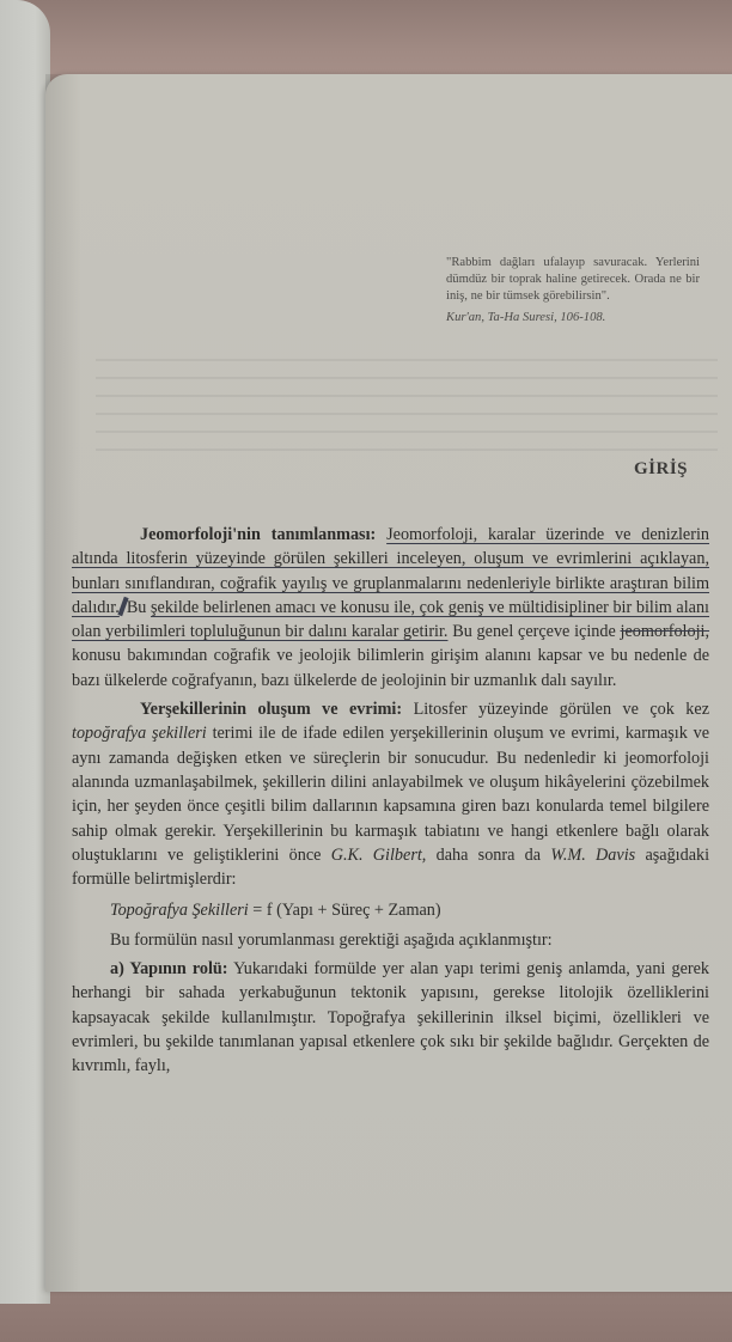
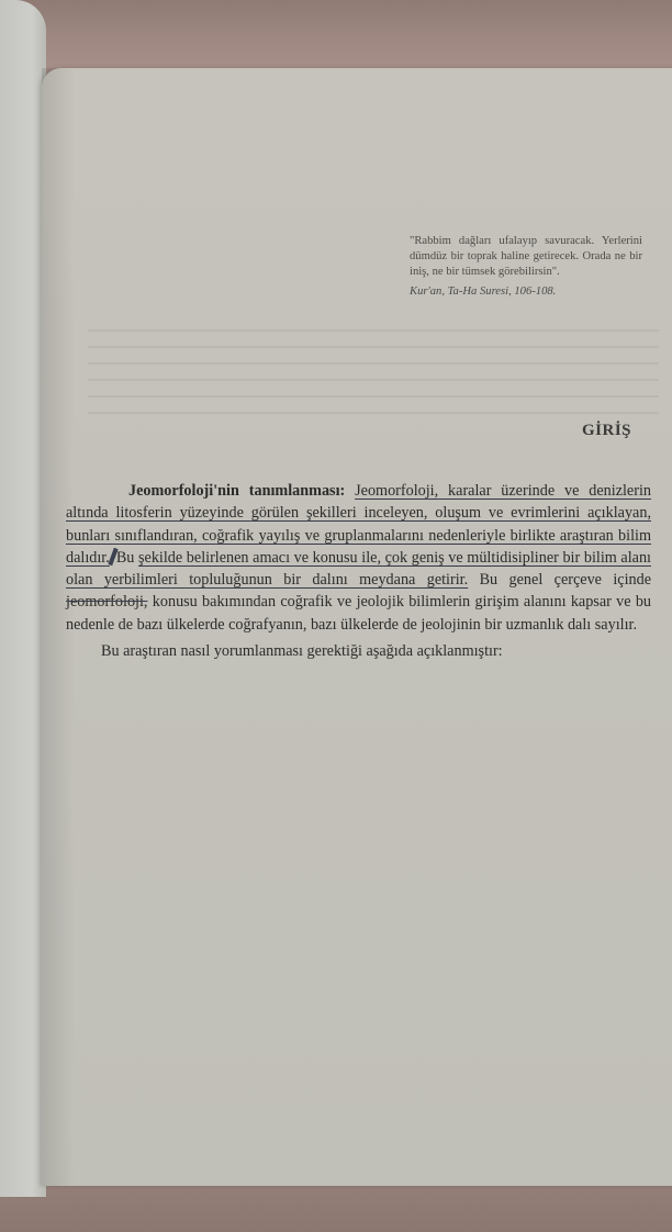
  "Rabbim dağları ufalayıp savuracak. Yerlerini dümdüz bir toprak haline getirecek. Orada ne bir iniş, ne bir tümsek görebilirsin".
  Kur'an, Ta-Ha Suresi, 106-108.
  GİRİŞ
- Jeomorfoloji'nin tanımlanması: Jeomorfoloji, karalar üzerinde ve denizlerin altında litosferin yüzeyinde görülen şekilleri inceleyen, oluşum ve evrimlerini açıklayan, bunları sınıflandıran, coğrafik yayılış ve gruplanmalarını nedenleriyle birlikte araştıran bilim dalıdır. Bu şekilde belirlenen amacı ve konusu ile, çok geniş ve mültidisipliner bir bilim alanı olan yerbilimleri topluluğunun bir dalını karalar getirir. Bu genel çerçeve içinde jeomorfoloji, konusu bakımından coğrafik ve jeolojik bilimlerin girişim alanını kapsar ve bu nedenle de bazı ülkelerde coğrafyanın, bazı ülkelerde de jeolojinin bir uzmanlık dalı sayılır.
+ Jeomorfoloji'nin tanımlanması: Jeomorfoloji, karalar üzerinde ve denizlerin altında litosferin yüzeyinde görülen şekilleri inceleyen, oluşum ve evrimlerini açıklayan, bunları sınıflandıran, coğrafik yayılış ve gruplanmalarını nedenleriyle birlikte araştıran bilim dalıdır. Bu şekilde belirlenen amacı ve konusu ile, çok geniş ve mültidisipliner bir bilim alanı olan yerbilimleri topluluğunun bir dalını meydana getirir. Bu genel çerçeve içinde jeomorfoloji, konusu bakımından coğrafik ve jeolojik bilimlerin girişim alanını kapsar ve bu nedenle de bazı ülkelerde coğrafyanın, bazı ülkelerde de jeolojinin bir uzmanlık dalı sayılır.
- Yerşekillerinin oluşum ve evrimi: Litosfer yüzeyinde görülen ve çok kez topoğrafya şekilleri terimi ile de ifade edilen yerşekillerinin oluşum ve evrimi, karmaşık ve aynı zamanda değişken etken ve süreçlerin bir sonucudur. Bu nedenledir ki jeomorfoloji alanında uzmanlaşabilmek, şekillerin dilini anlayabilmek ve oluşum hikâyelerini çözebilmek için, her şeyden önce çeşitli bilim dallarının kapsamına giren bazı konularda temel bilgilere sahip olmak gerekir. Yerşekillerinin bu karmaşık tabiatını ve hangi etkenlere bağlı olarak oluştuklarını ve geliştiklerini önce G.K. Gilbert, daha sonra da W.M. Davis aşağıdaki formülle belirtmişlerdir:
- Topoğrafya Şekilleri = f (Yapı + Süreç + Zaman)
- Bu formülün nasıl yorumlanması gerektiği aşağıda açıklanmıştır:
+ Bu araştıran nasıl yorumlanması gerektiği aşağıda açıklanmıştır:
- a) Yapının rolü: Yukarıdaki formülde yer alan yapı terimi geniş anlamda, yani gerek herhangi bir sahada yerkabuğunun tektonik yapısını, gerekse litolojik özelliklerini kapsayacak şekilde kullanılmıştır. Topoğrafya şekillerinin ilksel biçimi, özellikleri ve evrimleri, bu şekilde tanımlanan yapısal etkenlere çok sıkı bir şekilde bağlıdır. Gerçekten de kıvrımlı, faylı,
